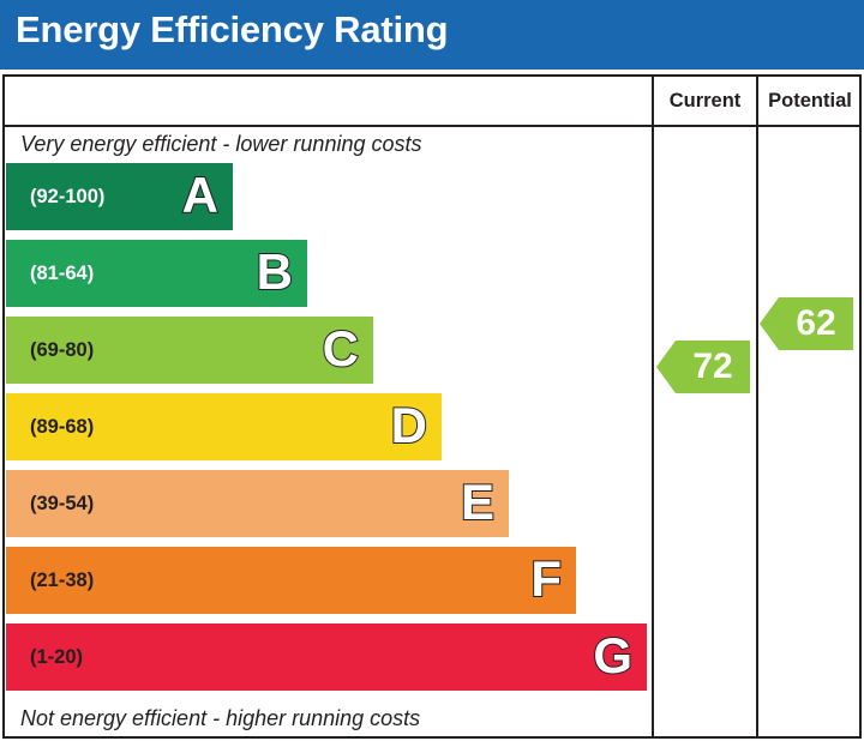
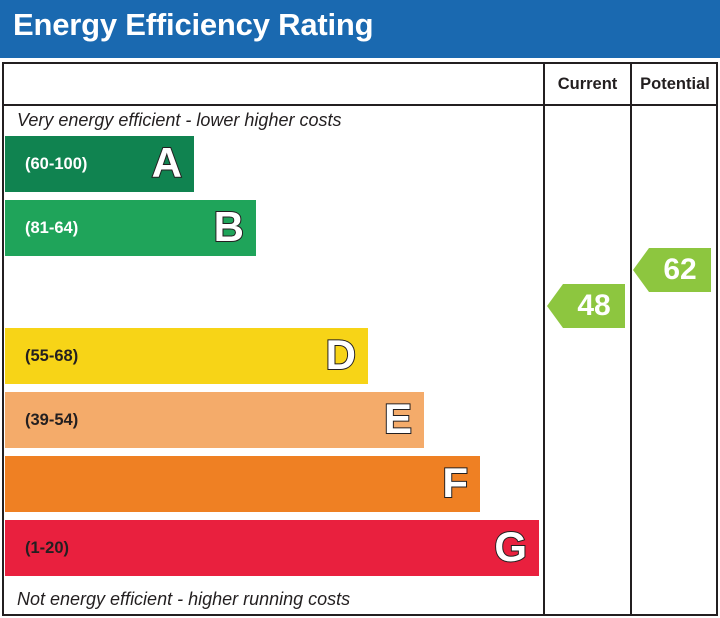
  Energy Efficiency Rating
  Current
  Potential
- Very energy efficient - lower running costs
+ Very energy efficient - lower higher costs
  Not energy efficient - higher running costs
- (92-100)
+ (60-100)
  A
  (81-64)
  B
- (69-80)
- C
- (89-68)
+ (55-68)
  D
  (39-54)
  E
- (21-38)
  F
  (1-20)
  G
- 72
+ 48
  62
